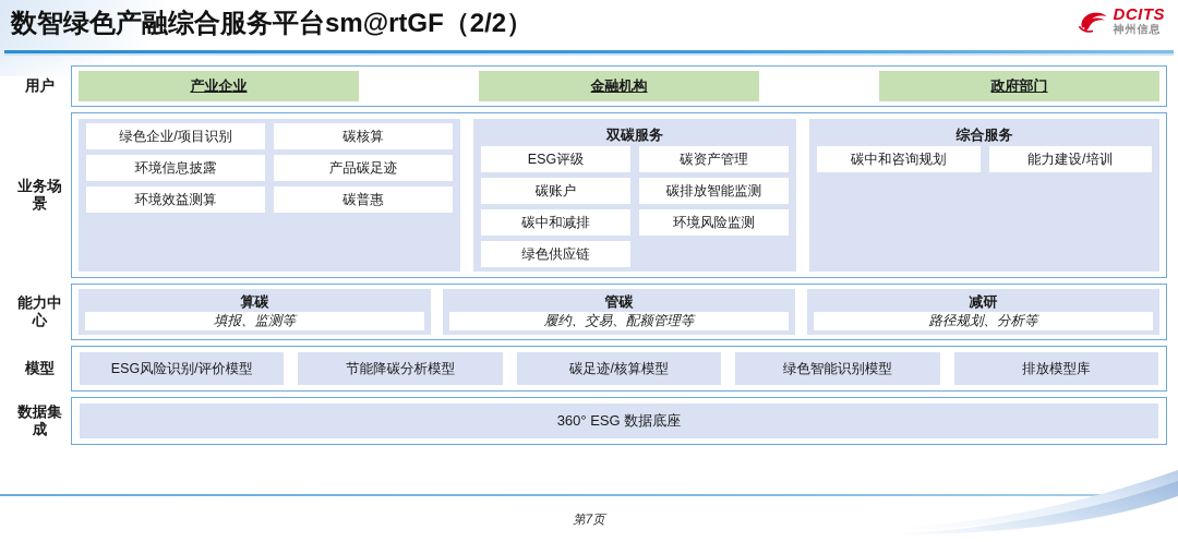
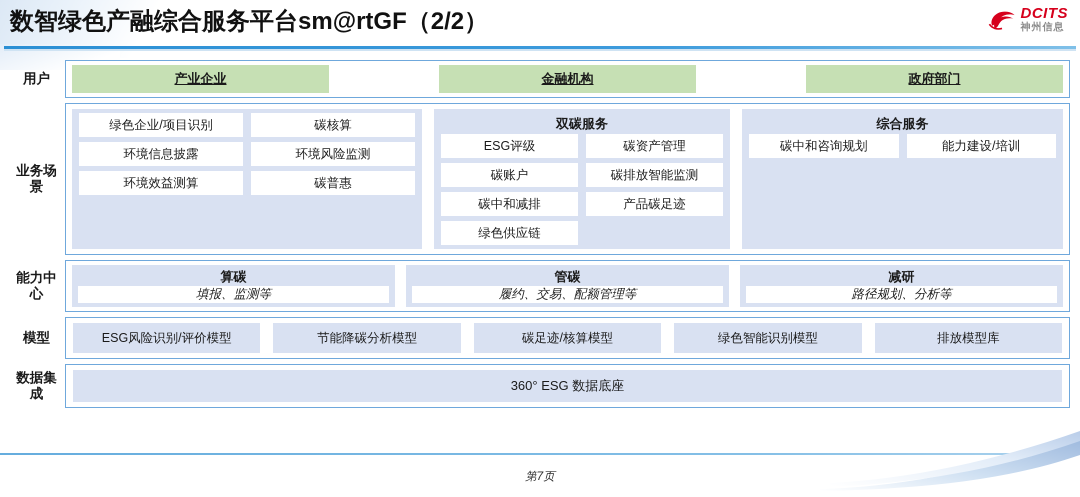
  数智绿色产融综合服务平台sm@rtGF（2/2）
  DCITS
  神州信息
  用户
  产业企业
  金融机构
  政府部门
  业务场景
  绿色企业/项目识别
  碳核算
  环境信息披露
- 产品碳足迹
+ 环境风险监测
  环境效益测算
  碳普惠
  双碳服务
  ESG评级
  碳资产管理
  碳账户
  碳排放智能监测
  碳中和减排
- 环境风险监测
+ 产品碳足迹
  绿色供应链
  综合服务
  碳中和咨询规划
  能力建设/培训
  能力中心
  算碳
  填报、监测等
  管碳
  履约、交易、配额管理等
  减研
  路径规划、分析等
  模型
  ESG风险识别/评价模型
  节能降碳分析模型
  碳足迹/核算模型
  绿色智能识别模型
  排放模型库
  数据集成
  360° ESG 数据底座
  第7页
